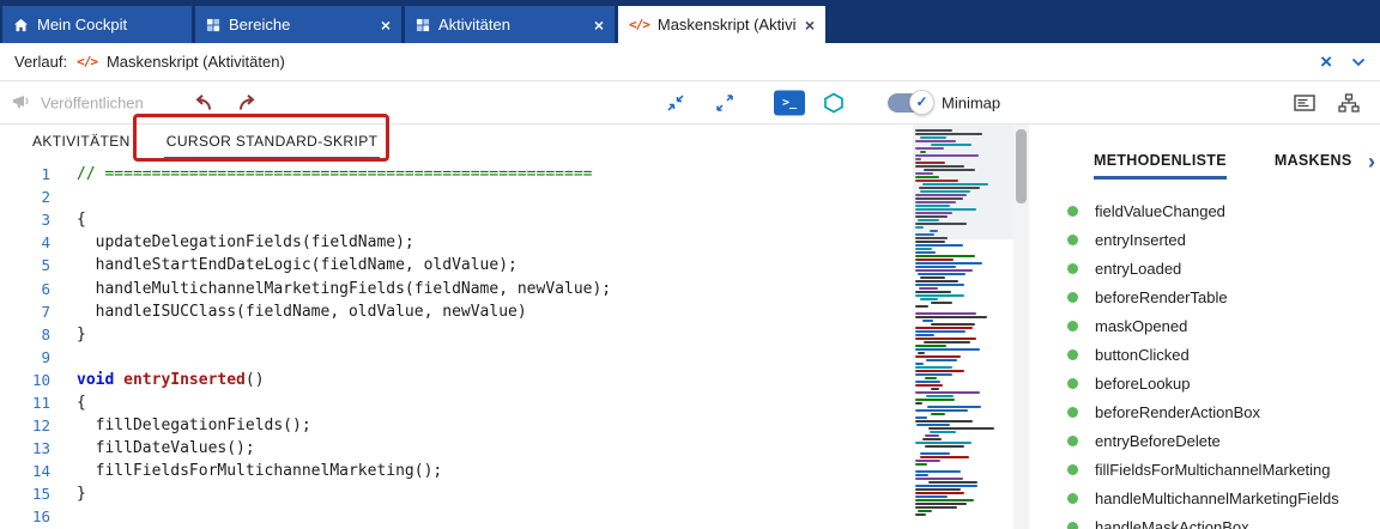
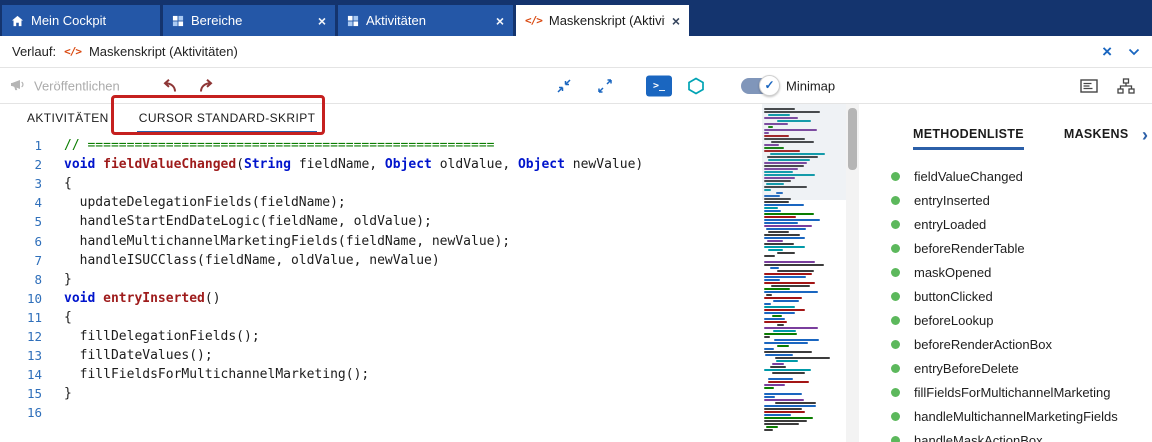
  Mein Cockpit
  Bereiche
  ×
  Aktivitäten
  ×
  </>
  Maskenskript (Aktivi
  ×
  Verlauf:
  </>
  Maskenskript (Aktivitäten)
  ×
  Veröffentlichen
  >_
  ✓
  Minimap
  AKTIVITÄTEN
  CURSOR STANDARD-SKRIPT
  1
  // ====================================================
  2
+ void fieldValueChanged(String fieldName, Object oldValue, Object newValue)
  3
  {
  4
  updateDelegationFields(fieldName);
  5
  handleStartEndDateLogic(fieldName, oldValue);
  6
  handleMultichannelMarketingFields(fieldName, newValue);
  7
  handleISUCClass(fieldName, oldValue, newValue)
  8
  }
- 9
  10
  void entryInserted()
  11
  {
  12
  fillDelegationFields();
  13
  fillDateValues();
  14
  fillFieldsForMultichannelMarketing();
  15
  }
  16
  METHODENLISTE
  MASKENS
  ›
  fieldValueChanged
  entryInserted
  entryLoaded
  beforeRenderTable
  maskOpened
  buttonClicked
  beforeLookup
  beforeRenderActionBox
  entryBeforeDelete
  fillFieldsForMultichannelMarketing
  handleMultichannelMarketingFields
  handleMaskActionBox
